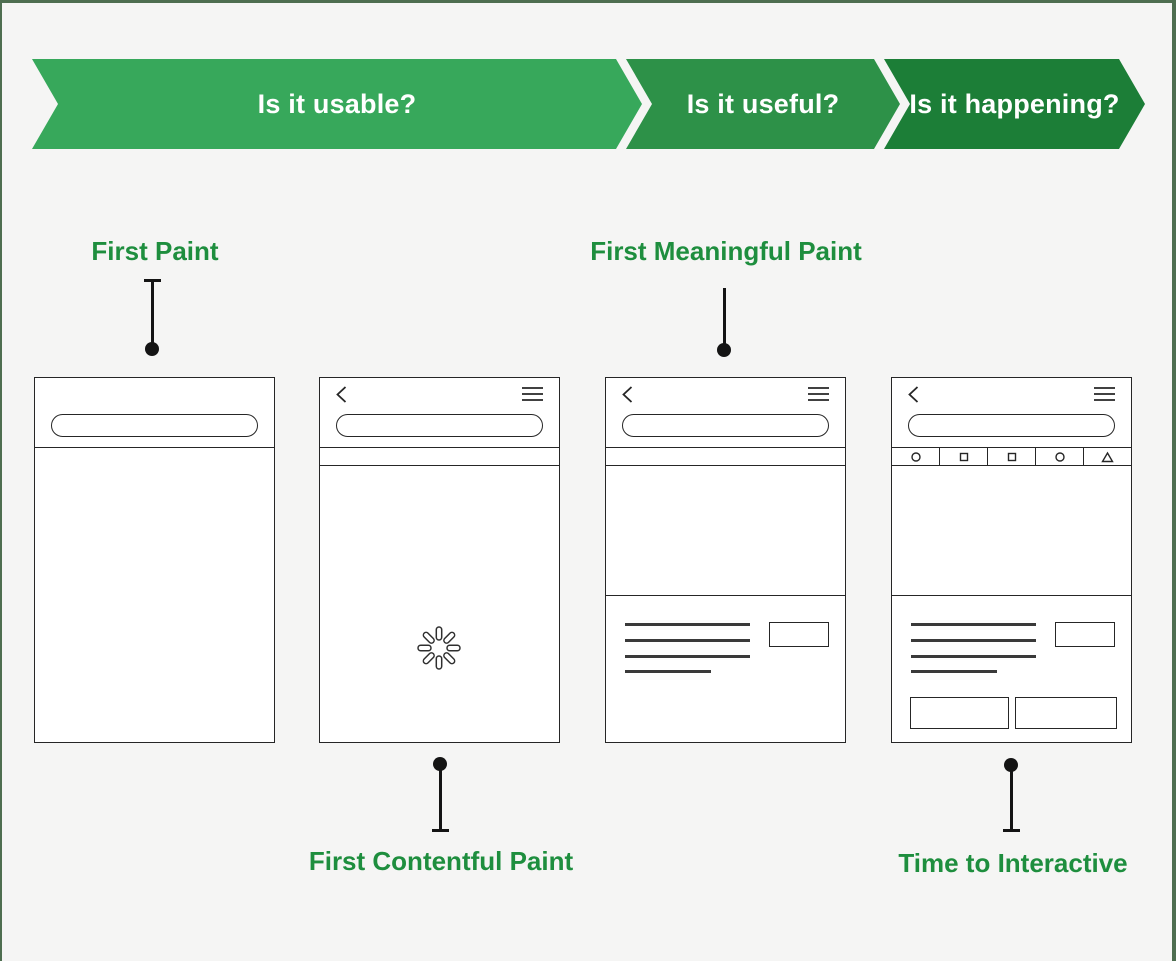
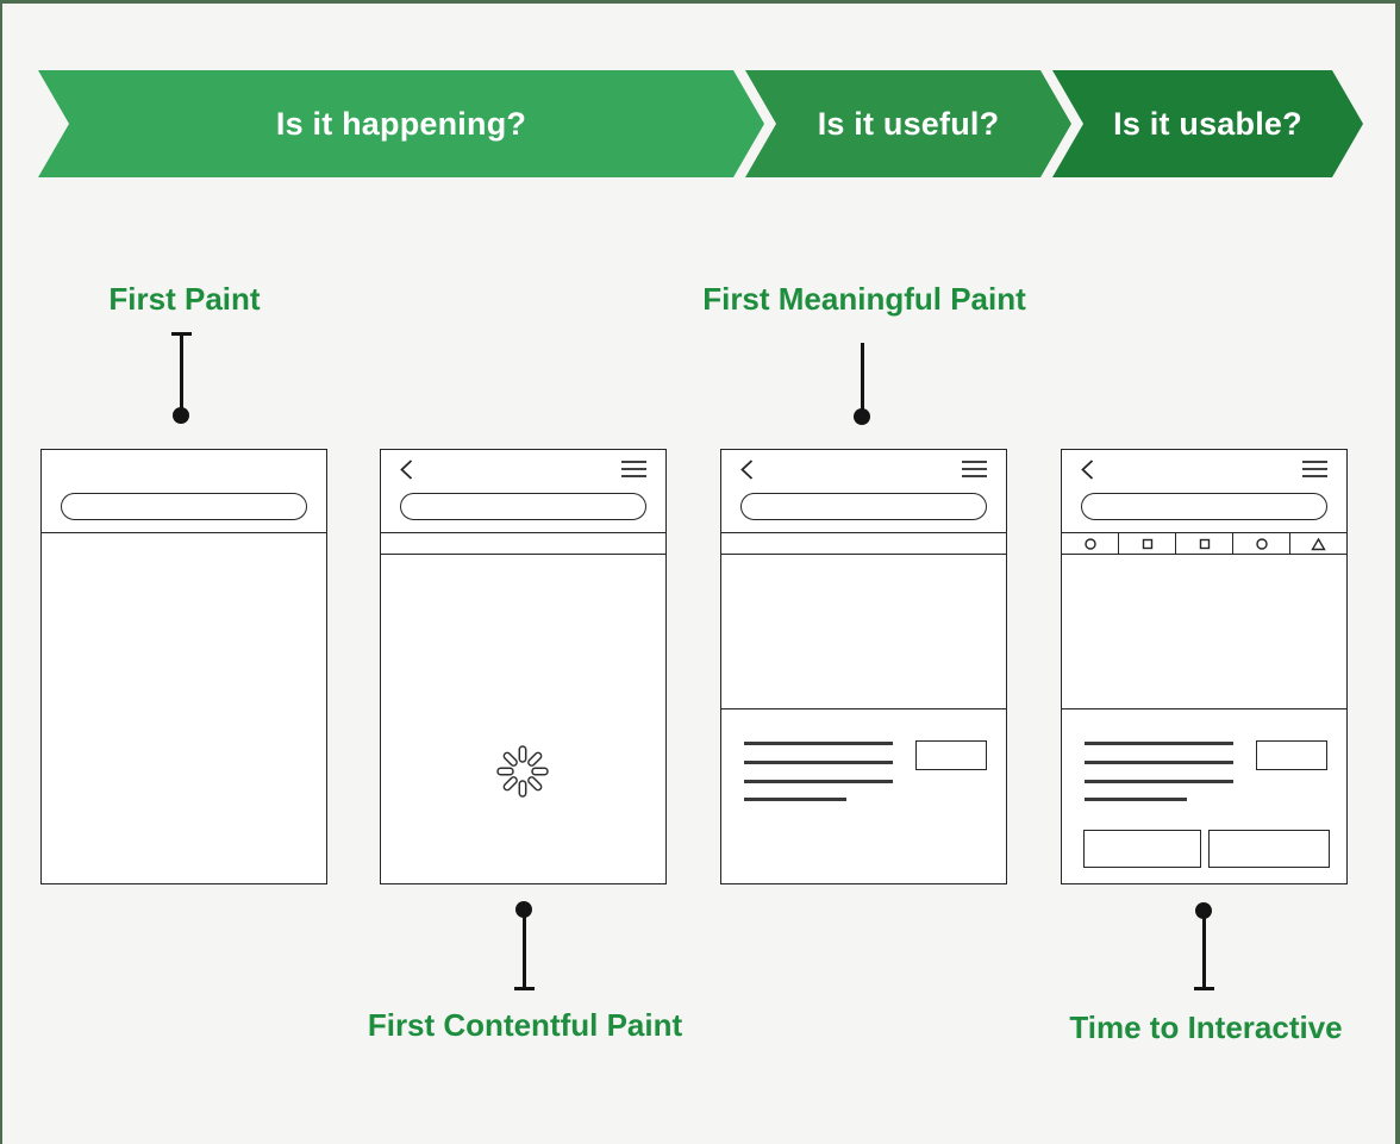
- Is it usable?
+ Is it happening?
  Is it useful?
- Is it happening?
+ Is it usable?
  First Paint
  First Meaningful Paint
  First Contentful Paint
  Time to Interactive
